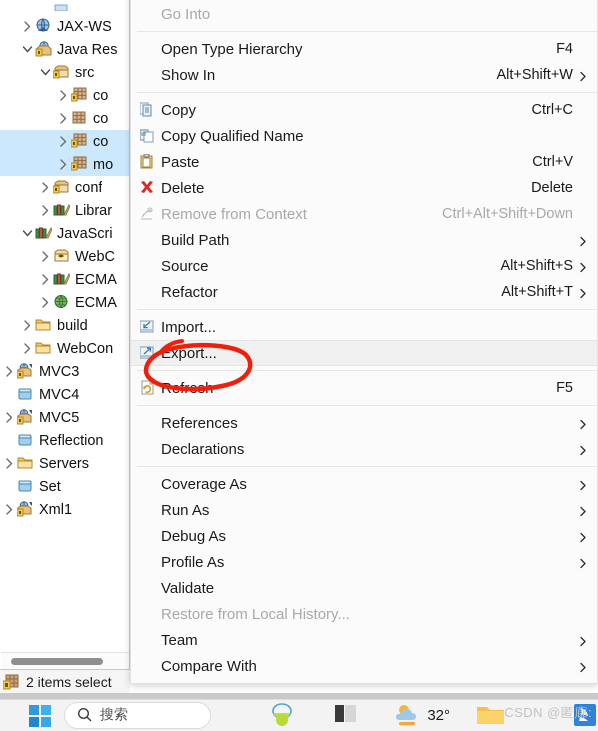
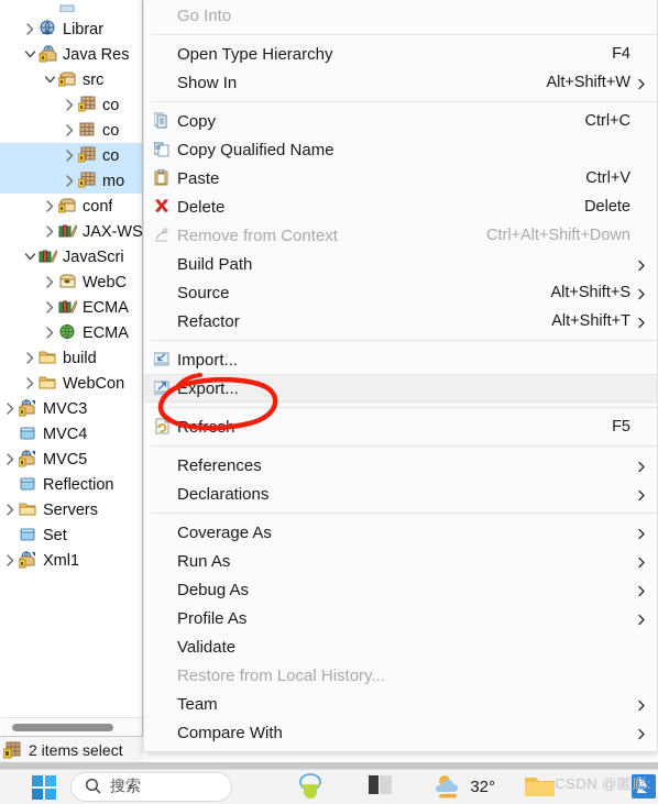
- JAX-WS
+ Librar
  Java Res
  src
  co
  co
  co
  mo
  conf
- Librar
+ JAX-WS
  JavaScri
  WebC
  ECMA
  ECMA
  build
  WebCon
  MVC3
  MVC4
  MVC5
  Reflection
  Servers
  Set
  Xml1
  2 items select
  Go Into
  Open Type Hierarchy
  F4
  Show In
  Alt+Shift+W
  Copy
  Ctrl+C
  Copy Qualified Name
  Paste
  Ctrl+V
  Delete
  Delete
  Remove from Context
  Ctrl+Alt+Shift+Down
  Build Path
  Source
  Alt+Shift+S
  Refactor
  Alt+Shift+T
  Import...
  Export...
  F5
  References
  Declarations
  Coverage As
  Run As
  Debug As
  Profile As
  Validate
  Restore from Local History...
  Team
  Compare With
  搜索
  32°
  CSDN @匿廊:
